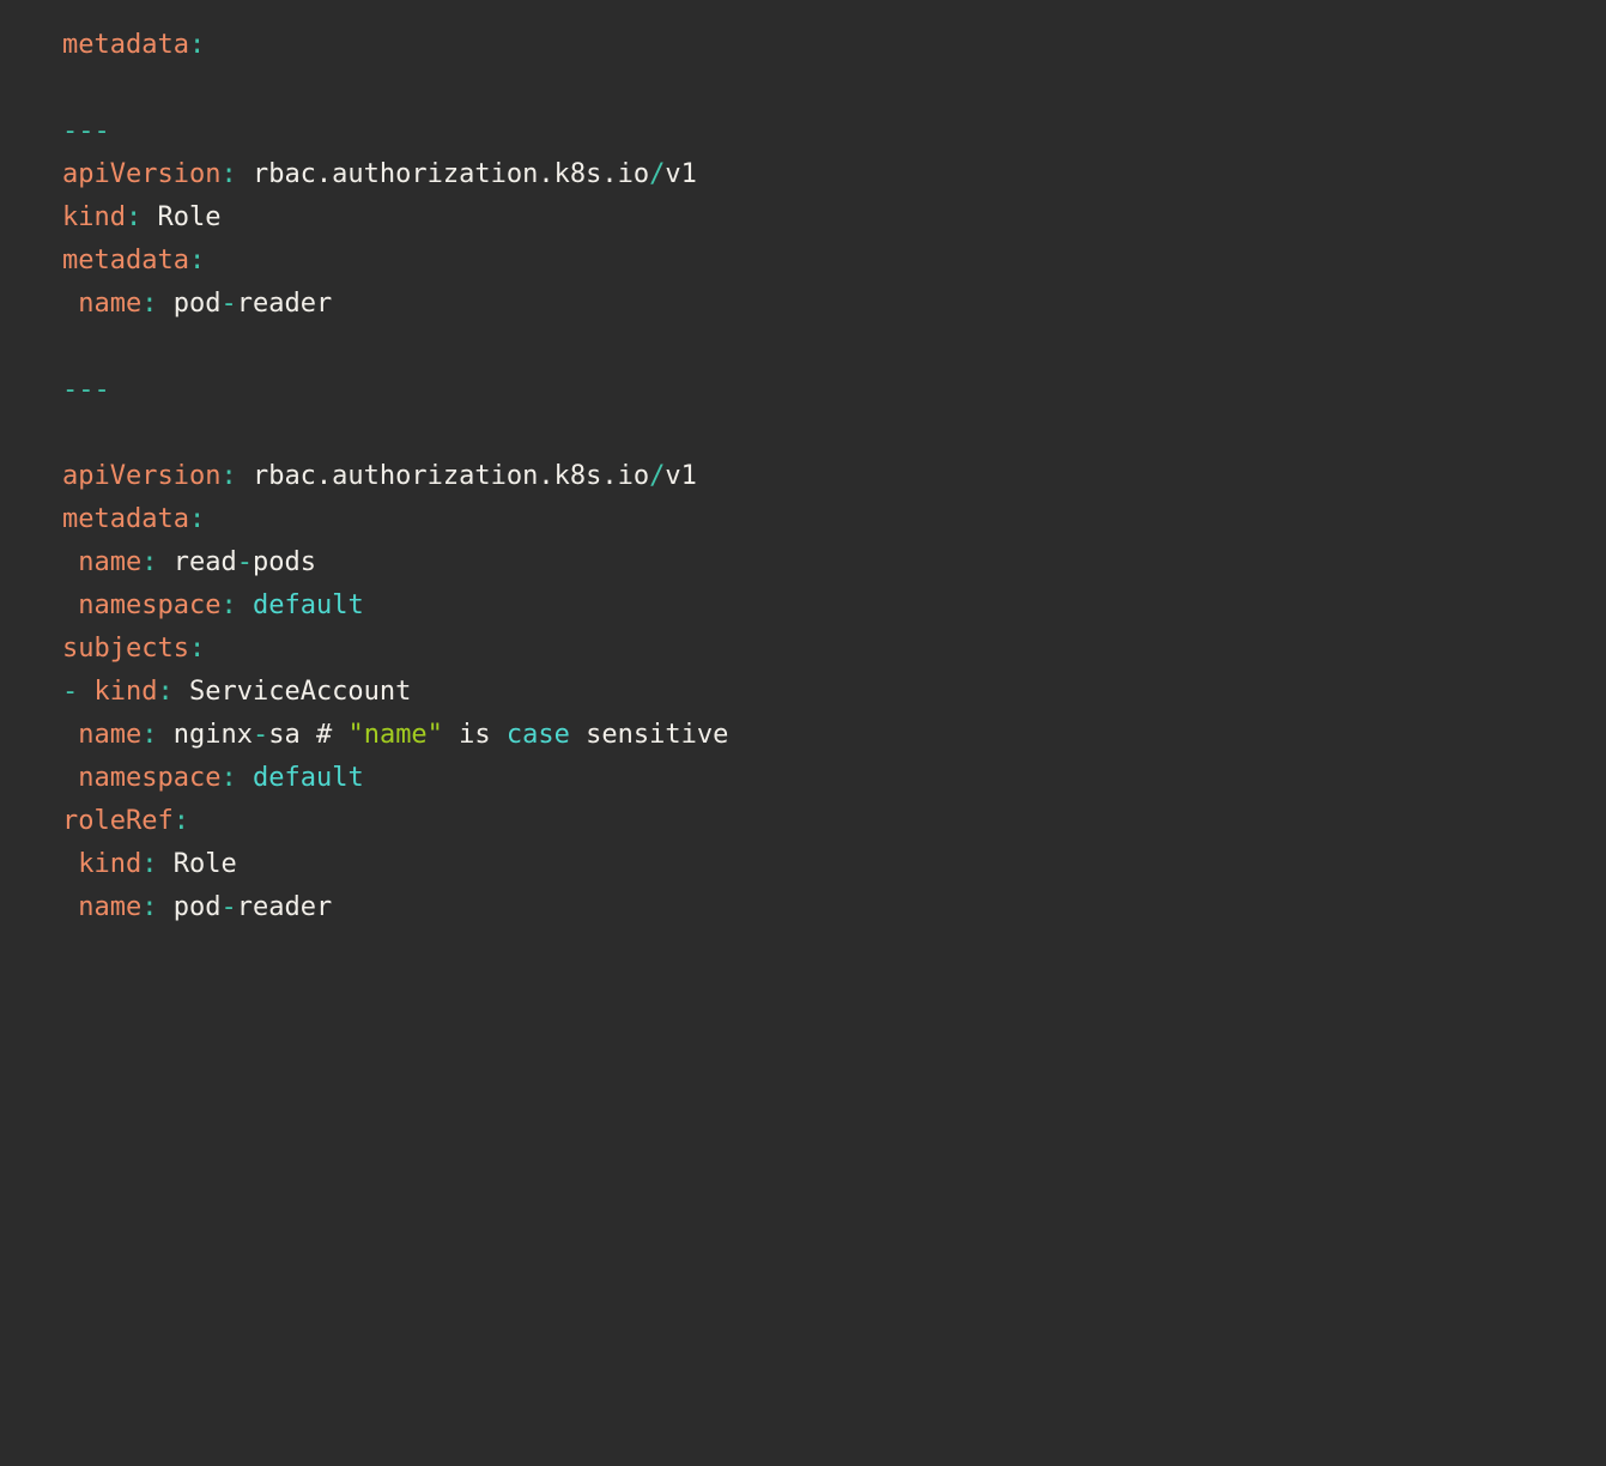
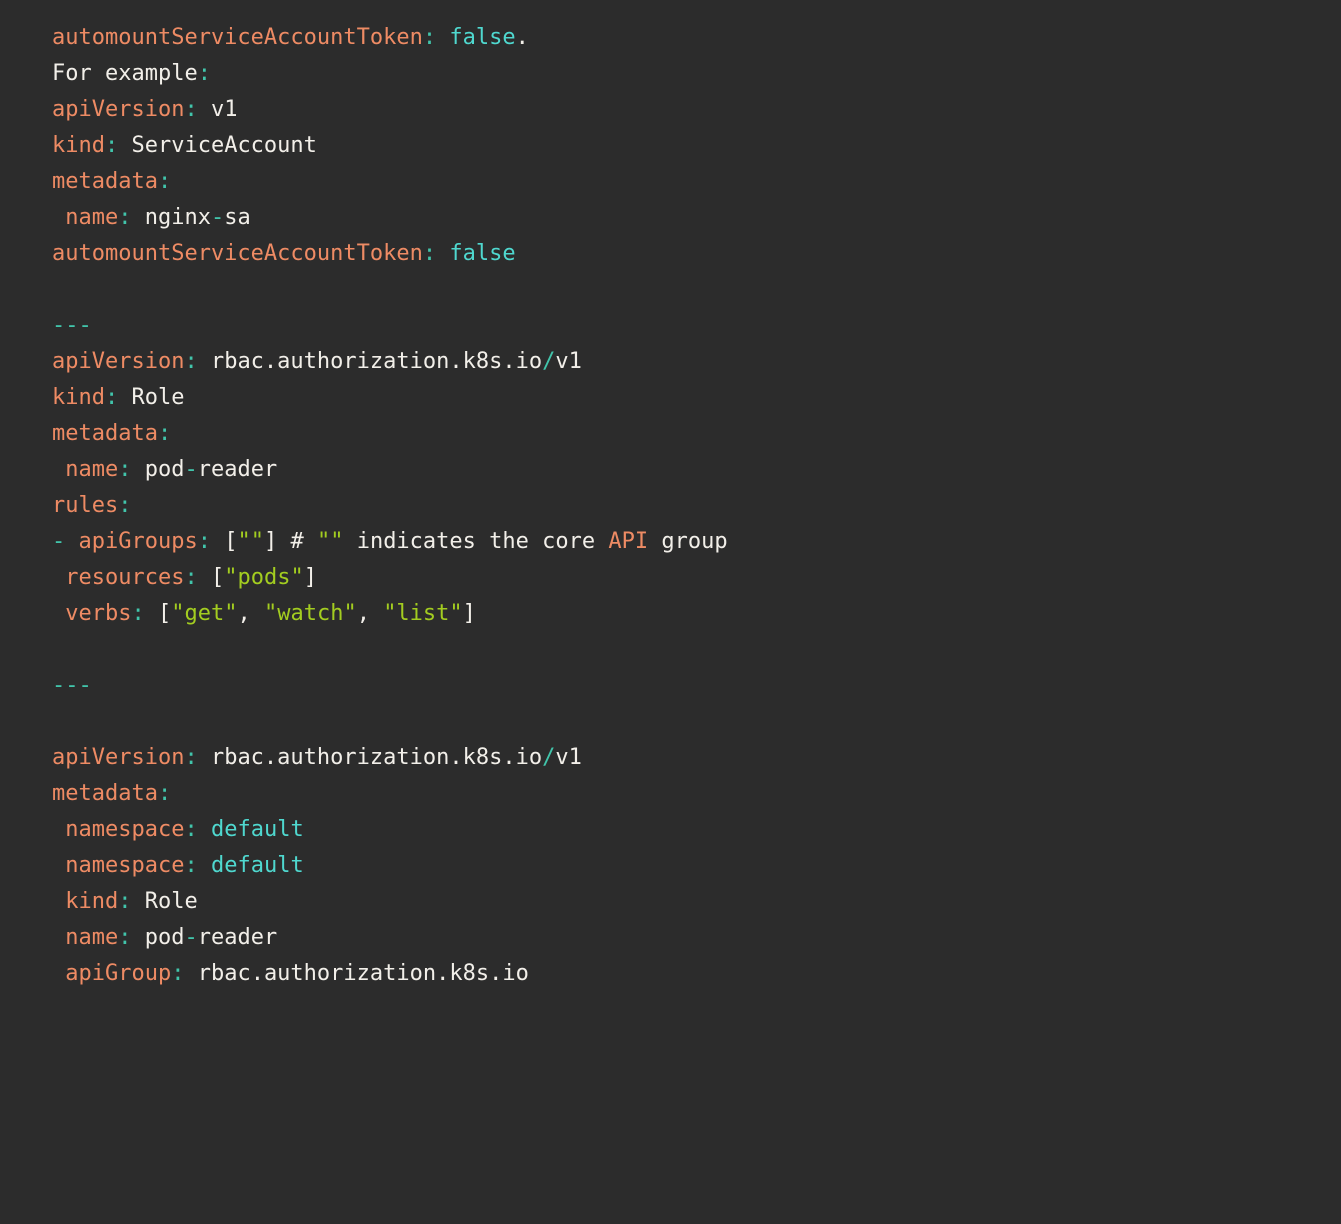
+ automountServiceAccountToken: false.
+ For example:
+ apiVersion: v1
+ kind: ServiceAccount
  metadata:
+ name: nginx-sa
+ automountServiceAccountToken: false
  ---
  apiVersion: rbac.authorization.k8s.io/v1
  kind: Role
  metadata:
  name: pod-reader
+ rules:
+ - apiGroups: [""] # "" indicates the core API group
+ resources: ["pods"]
+ verbs: ["get", "watch", "list"]
  ---
  apiVersion: rbac.authorization.k8s.io/v1
  metadata:
- name: read-pods
  namespace: default
- subjects:
- - kind: ServiceAccount
- name: nginx-sa # "name" is case sensitive
  namespace: default
- roleRef:
  kind: Role
  name: pod-reader
+ apiGroup: rbac.authorization.k8s.io
